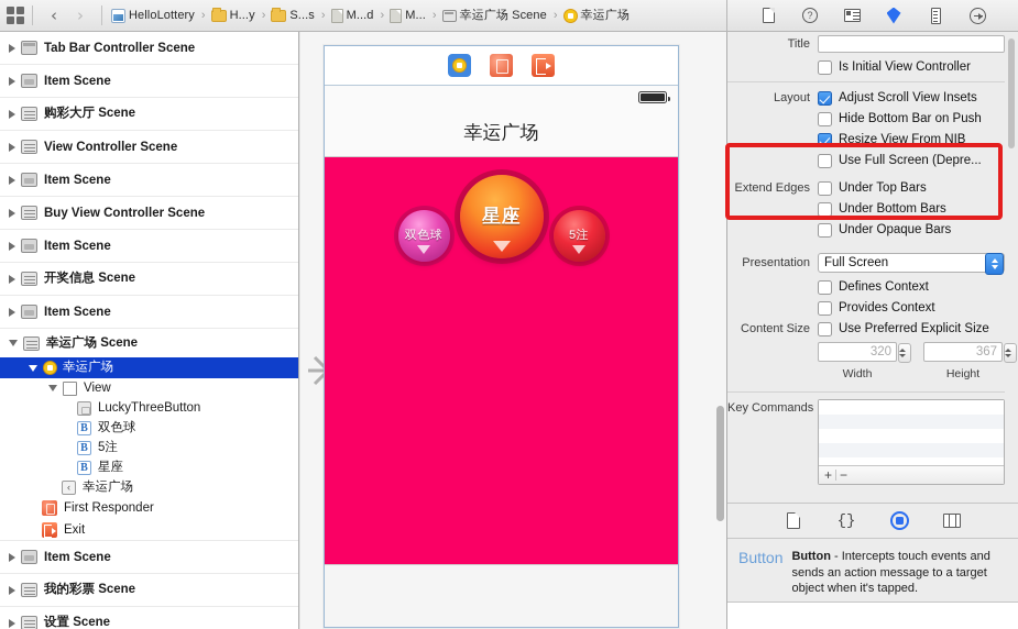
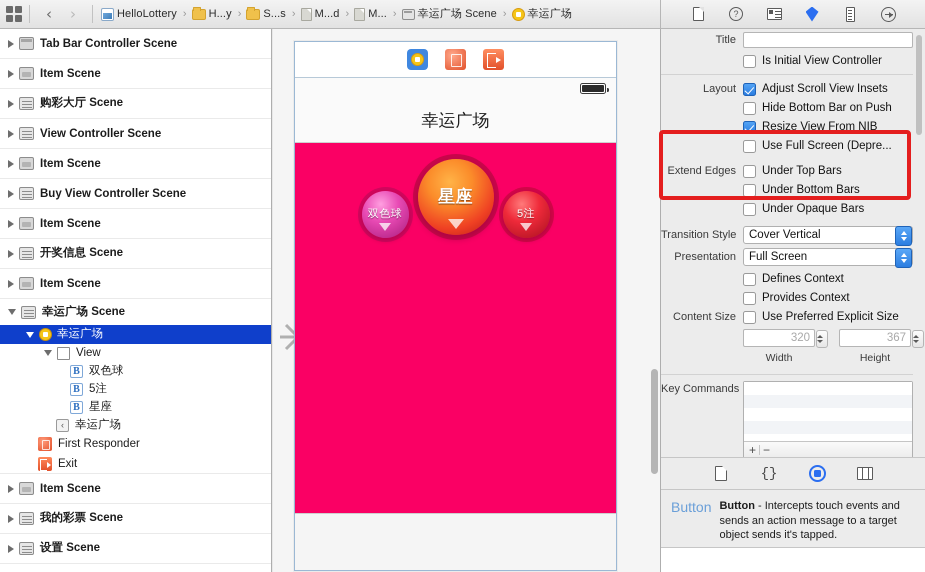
  ‹
  ›
  HelloLottery
  ›
  H...y
  ›
  S...s
  ›
  M...d
  ›
  M...
  ›
  幸运广场 Scene
  ›
  幸运广场
  ?
  Tab Bar Controller Scene
  Item Scene
  购彩大厅 Scene
  View Controller Scene
  Item Scene
  Buy View Controller Scene
  Item Scene
  开奖信息 Scene
  Item Scene
  幸运广场 Scene
  幸运广场
  View
- LuckyThreeButton
  B
  双色球
  B
  5注
  B
  星座
  ‹
  幸运广场
  First Responder
  Exit
  Item Scene
  我的彩票 Scene
  设置 Scene
  幸运广场
  星座
  双色球
  5注
  Title
  Is Initial View Controller
  Layout
  Adjust Scroll View Insets
  Hide Bottom Bar on Push
  Resize View From NIB
  Use Full Screen (Depre...
  Extend Edges
  Under Top Bars
  Under Bottom Bars
  Under Opaque Bars
+ Transition Style
+ Cover Vertical
  Presentation
  Full Screen
  Defines Context
  Provides Context
  Content Size
  Use Preferred Explicit Size
  320
  367
  Width
  Height
  Key Commands
  +
  −
  {}
  Button
- Button - Intercepts touch events and sends an action message to a target object when it's tapped.
+ Button - Intercepts touch events and sends an action message to a target object sends it's tapped.
